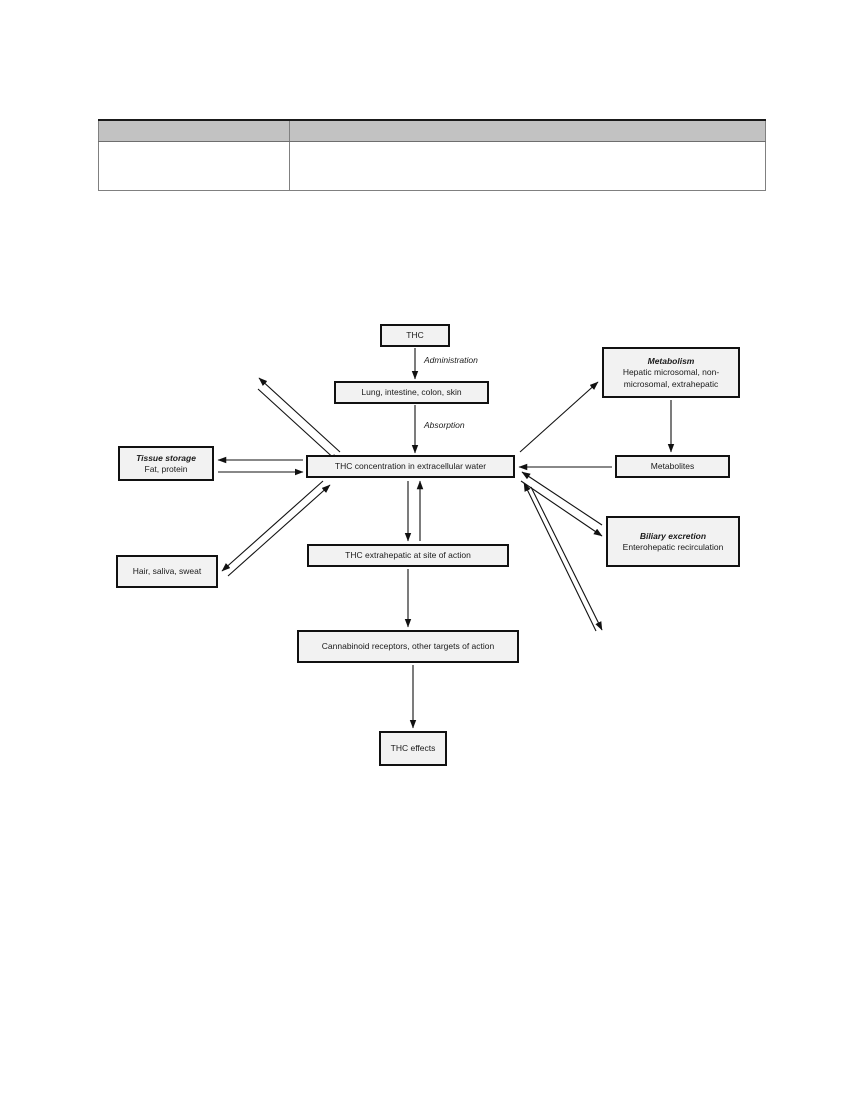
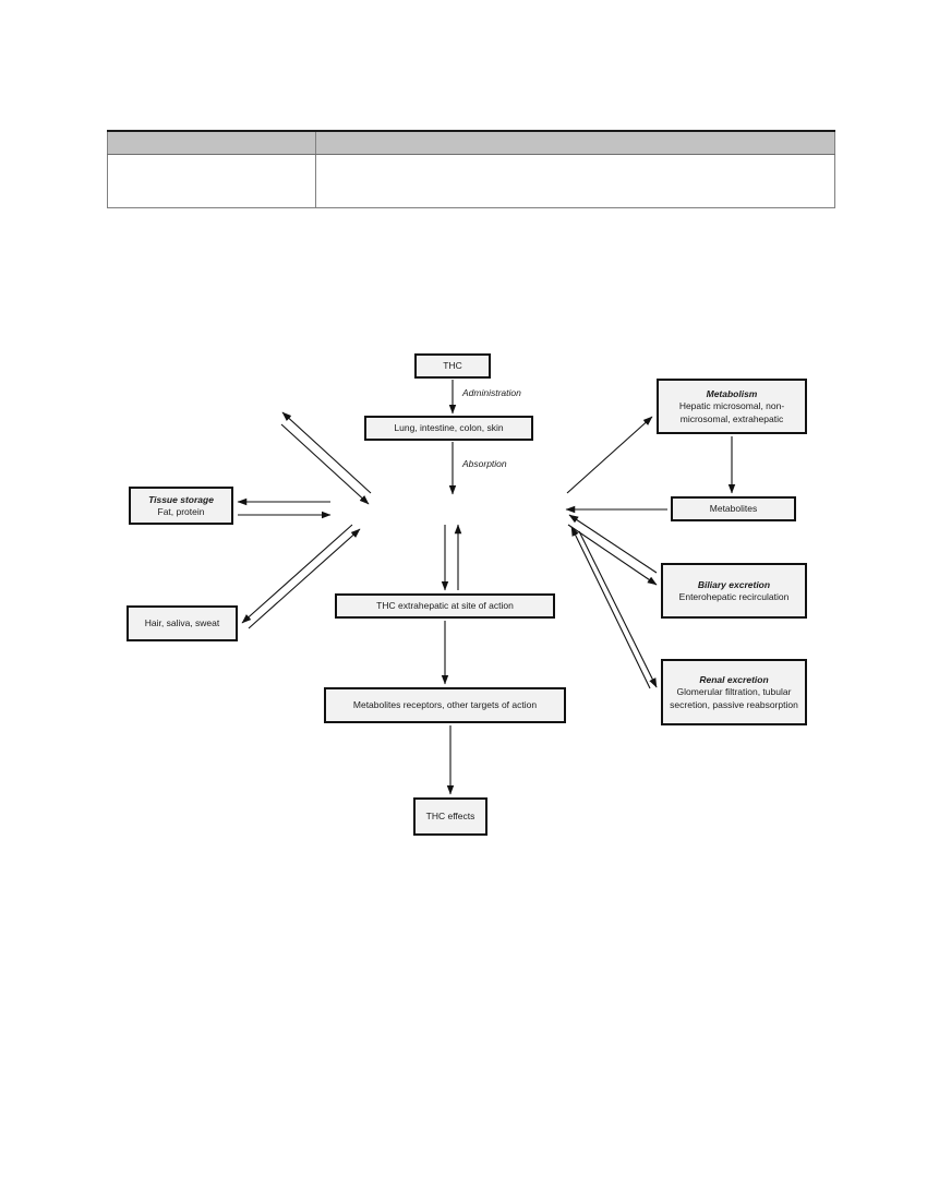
  THC
  Lung, intestine, colon, skin
  Tissue storage
  Fat, protein
  Hair, saliva, sweat
  Metabolism
  Hepatic microsomal, non-microsomal, extrahepatic
  Metabolites
- THC concentration in extracellular water
  THC extrahepatic at site of action
- Cannabinoid receptors, other targets of action
+ Metabolites receptors, other targets of action
  THC effects
  Biliary excretion
  Enterohepatic recirculation
+ Renal excretion
+ Glomerular filtration, tubular secretion, passive reabsorption
  Administration
  Absorption
